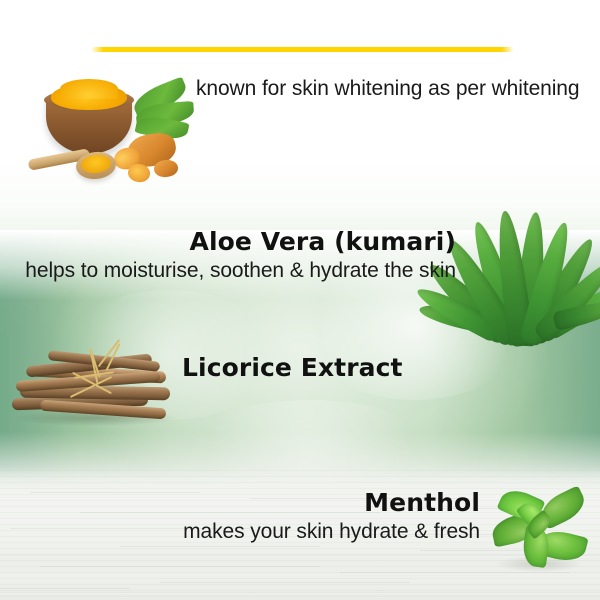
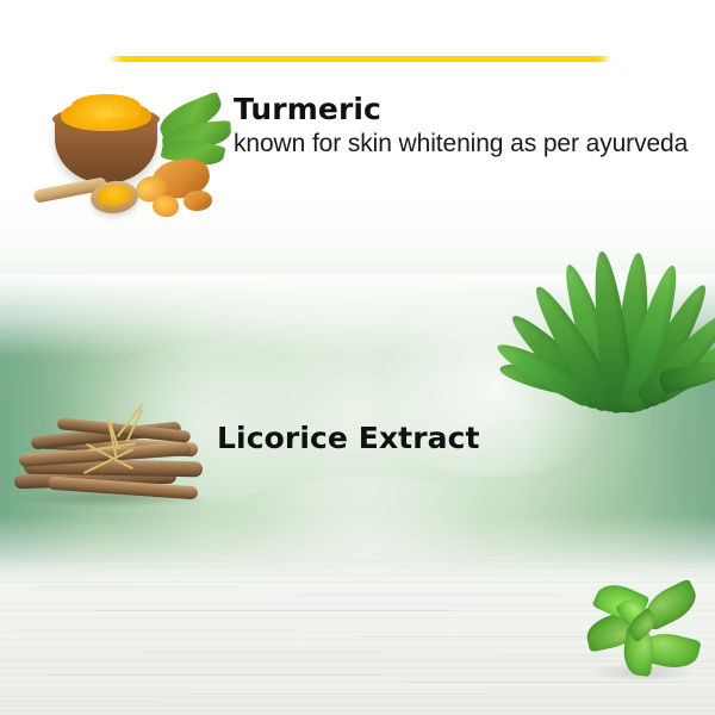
+ Turmeric
- known for skin whitening as per whitening
+ known for skin whitening as per ayurveda
- Aloe Vera (kumari)
- helps to moisturise, soothen & hydrate the skin
  Licorice Extract
- Menthol
- makes your skin hydrate & fresh
